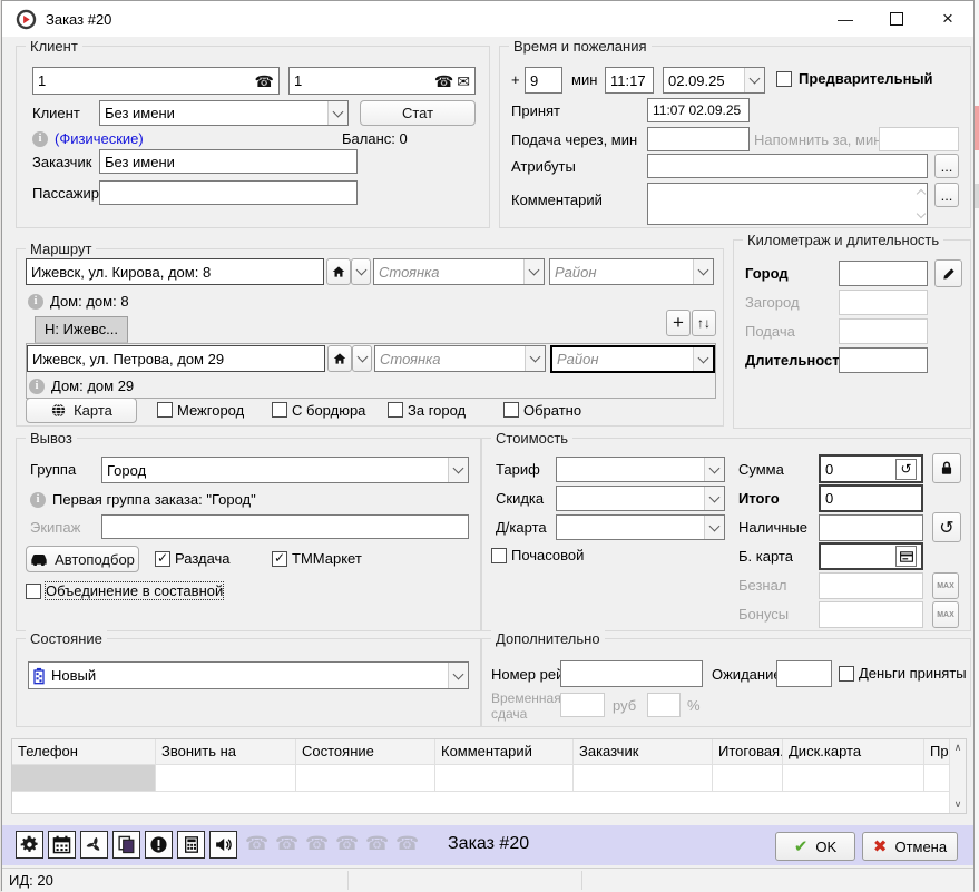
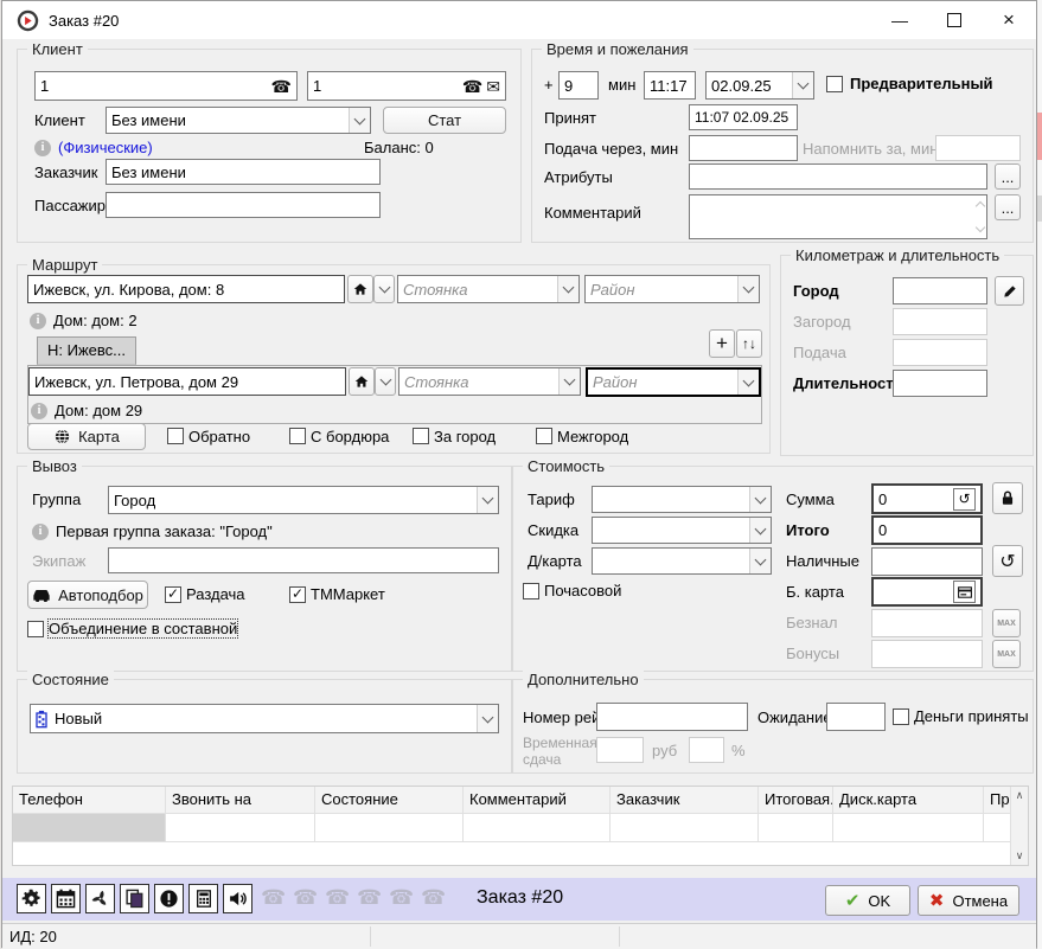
  Заказ #20
  —
  ×
  Клиент
  1
  ☎
  1
  ☎
  ✉
  Клиент
  Без имени
  Стат
  i
  (Физические)
  Баланс: 0
  Заказчик
  Без имени
  Пассажир
  Время и пожелания
  +
  9
  мин
  11:17
  02.09.25
  Предварительный
  Принят
  11:07 02.09.25
  Подача через, мин
  Напомнить за, мин
  Атрибуты
  ...
  Комментарий
  ...
  Маршрут
  Ижевск, ул. Кирова, дом: 8
  Стоянка
  Район
  i
- Дом: дом: 8
+ Дом: дом: 2
  Н: Ижевс...
  +
  ↑↓
  Ижевск, ул. Петрова, дом 29
  Стоянка
  Район
  i
  Дом: дом 29
  Карта
- Межгород
+ Обратно
  С бордюра
  За город
- Обратно
+ Межгород
  Километраж и длительность
  Город
  Загород
  Подача
  Длительност
  Вывоз
  Группа
  Город
  i
  Первая группа заказа: "Город"
  Экипаж
  Автоподбор
  ✓
  Раздача
  ✓
  ТММаркет
  Объединение в составной
  Стоимость
  Тариф
  Скидка
  Д/карта
  Почасовой
  Сумма
  0
  ↺
  Итого
  0
  Наличные
  ↺
  Б. карта
  Безнал
  Бонусы
  Состояние
  Новый
  Дополнительно
  Номер ре
  Ожидани
  Деньги приняты
  Временная сдача
  руб
  %
  Телефон
  Звонить на
  Состояние
  Комментарий
  Заказчик
  Итоговая.
  Диск.карта
  Пр
  ∧
  ∨
  ☎
  ☎
  ☎
  ☎
  ☎
  ☎
  Заказ #20
  ✔
  OK
  ✖
  Отмена
  ИД: 20
